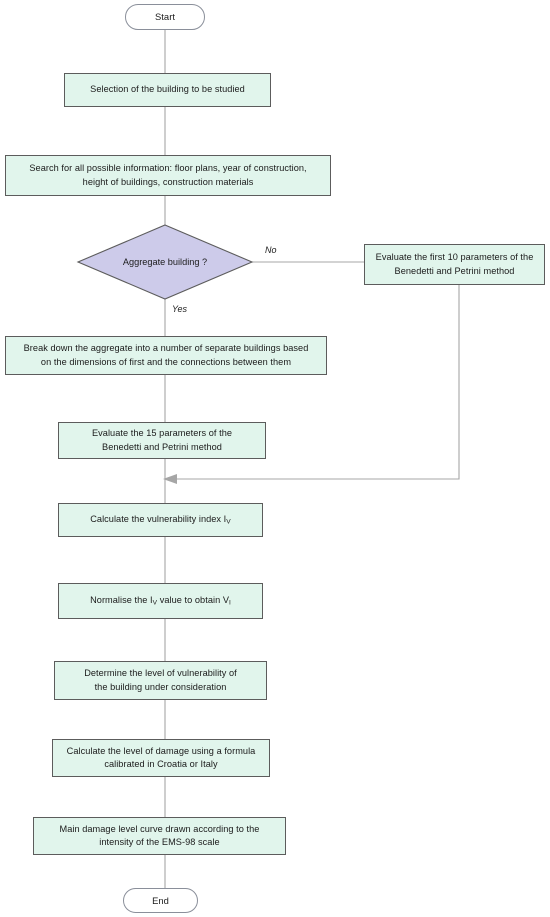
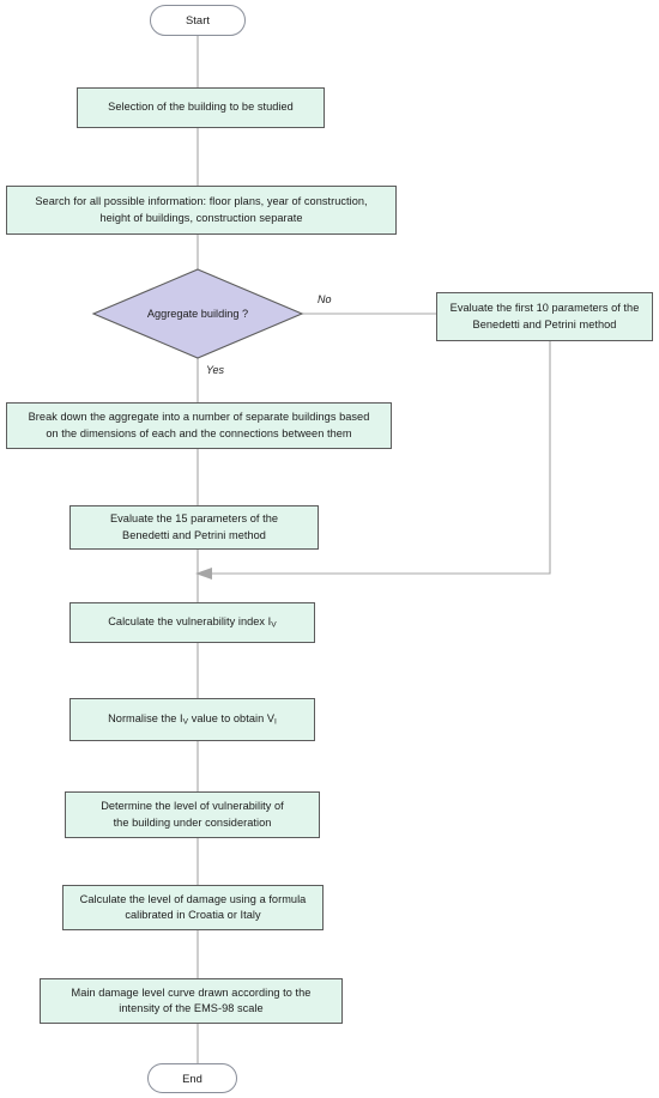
  Start
  Selection of the building to be studied
  Search for all possible information: floor plans, year of construction,
- height of buildings, construction materials
+ height of buildings, construction separate
  Aggregate building ?
  No
  Yes
  Evaluate the first 10 parameters of the
  Benedetti and Petrini method
  Break down the aggregate into a number of separate buildings based
- on the dimensions of first and the connections between them
+ on the dimensions of each and the connections between them
  Evaluate the 15 parameters of the
  Benedetti and Petrini method
  Calculate the vulnerability index I
  Normalise the I value to obtain V
  Determine the level of vulnerability of
  the building under consideration
  Calculate the level of damage using a formula
  calibrated in Croatia or Italy
  Main damage level curve drawn according to the
  intensity of the EMS-98 scale
  End
